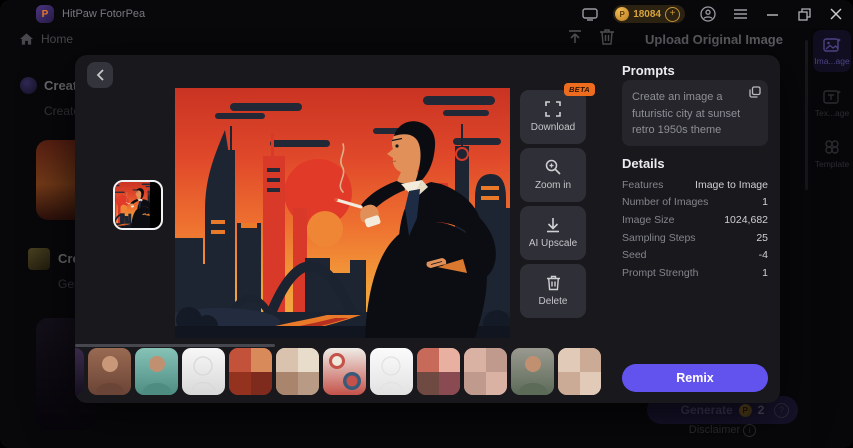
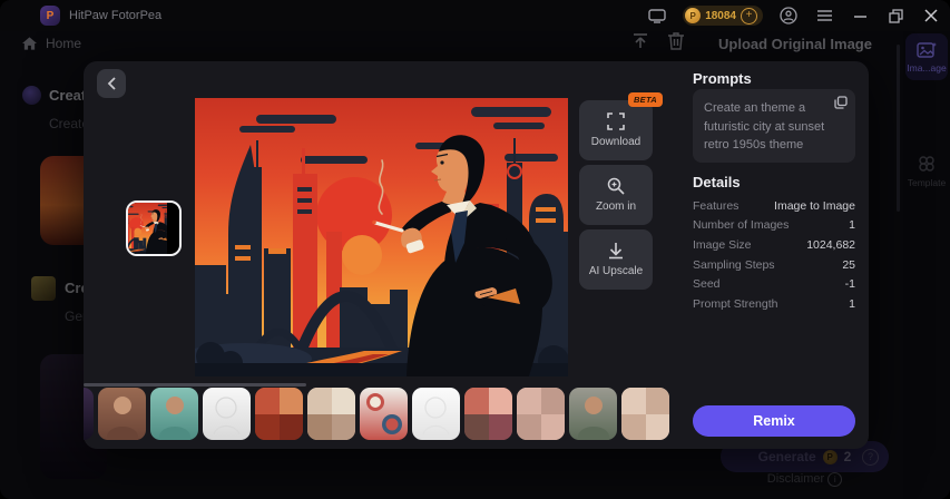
  Home
  Creat
  Upload Original Image
  Generate
  P
  2
  Disclaimer
  Ima...age
- Tex...age
  Template
  P
  HitPaw FotorPea
  P
  18084
  +
  BETA
  Download
  Zoom in
  AI Upscale
- Delete
  Prompts
- Create an image a futuristic city at sunset retro 1950s theme
+ Create an theme a futuristic city at sunset retro 1950s theme
  Details
  Features
  Image to Image
  Number of Images
  1
  Image Size
  1024,682
  Sampling Steps
  25
  Seed
- -4
+ -1
  Prompt Strength
  1
  Remix
